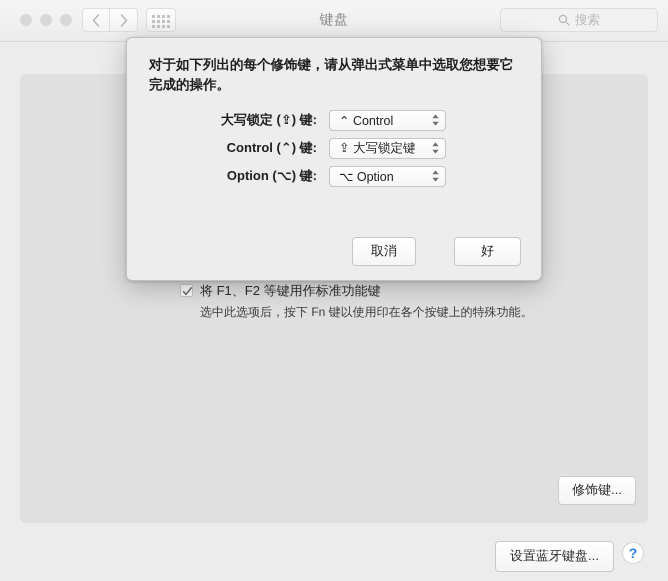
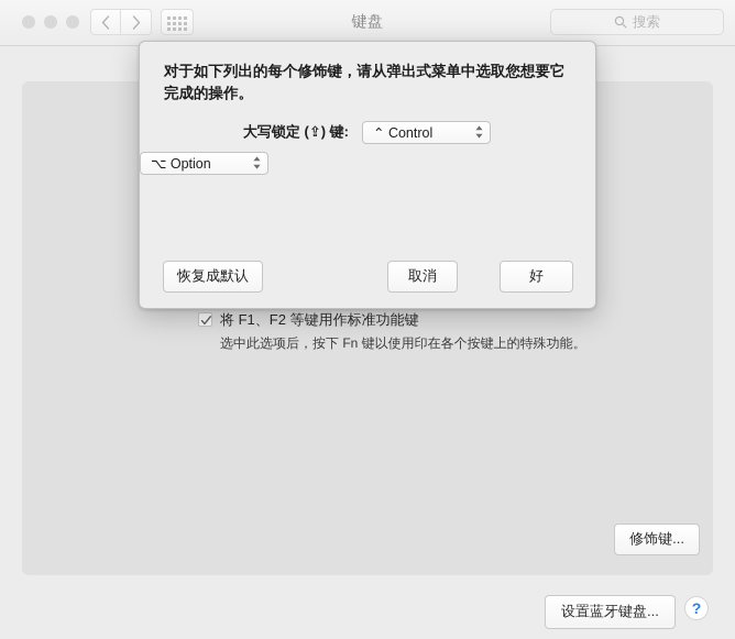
  键盘
  搜索
  将 F1、F2 等键用作标准功能键
  选中此选项后，按下 Fn 键以使用印在各个按键上的特殊功能。
  修饰键...
  设置蓝牙键盘...
  ?
  对于如下列出的每个修饰键，请从弹出式菜单中选取您想要它完成的操作。
  大写锁定 (⇪) 键:
  ⌃ Control
- Control (⌃) 键:
- ⇪ 大写锁定键
- Option (⌥) 键:
  ⌥ Option
+ 恢复成默认
  取消
  好
